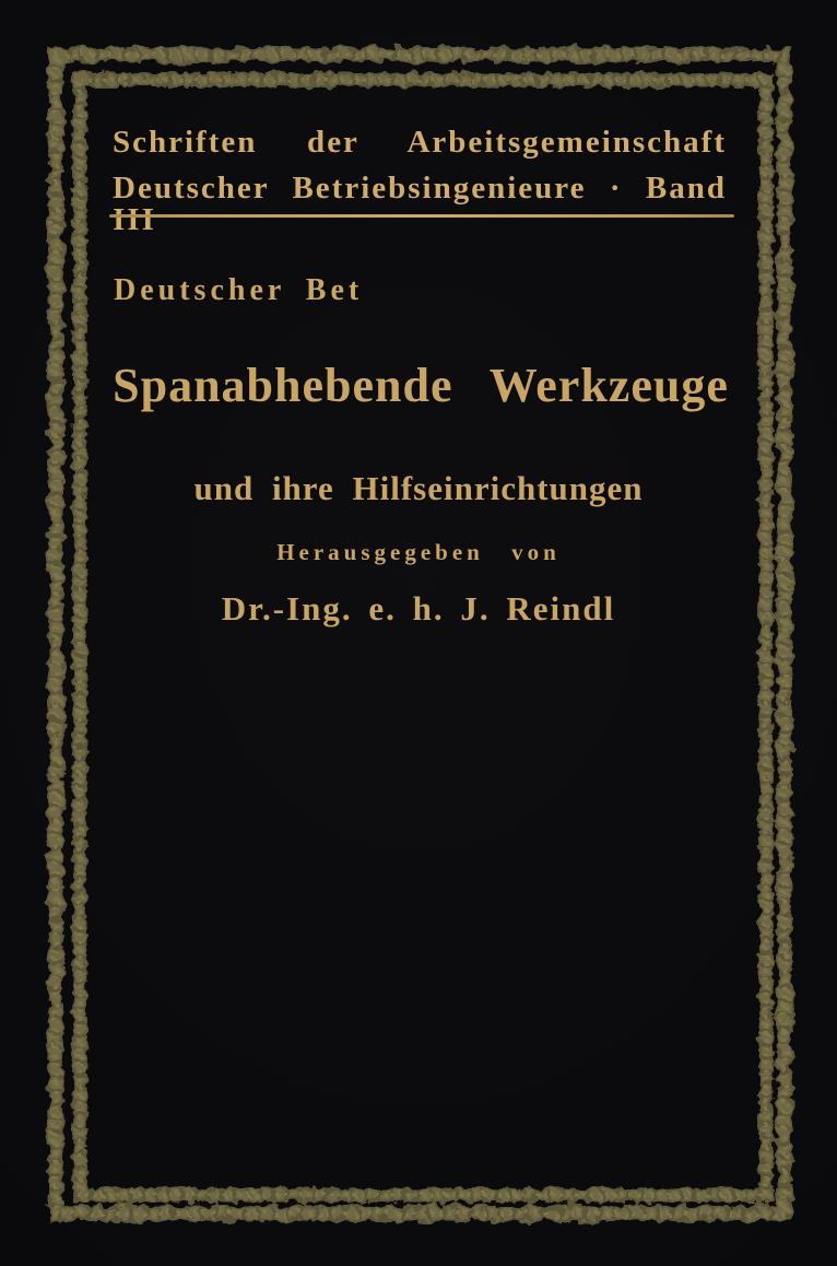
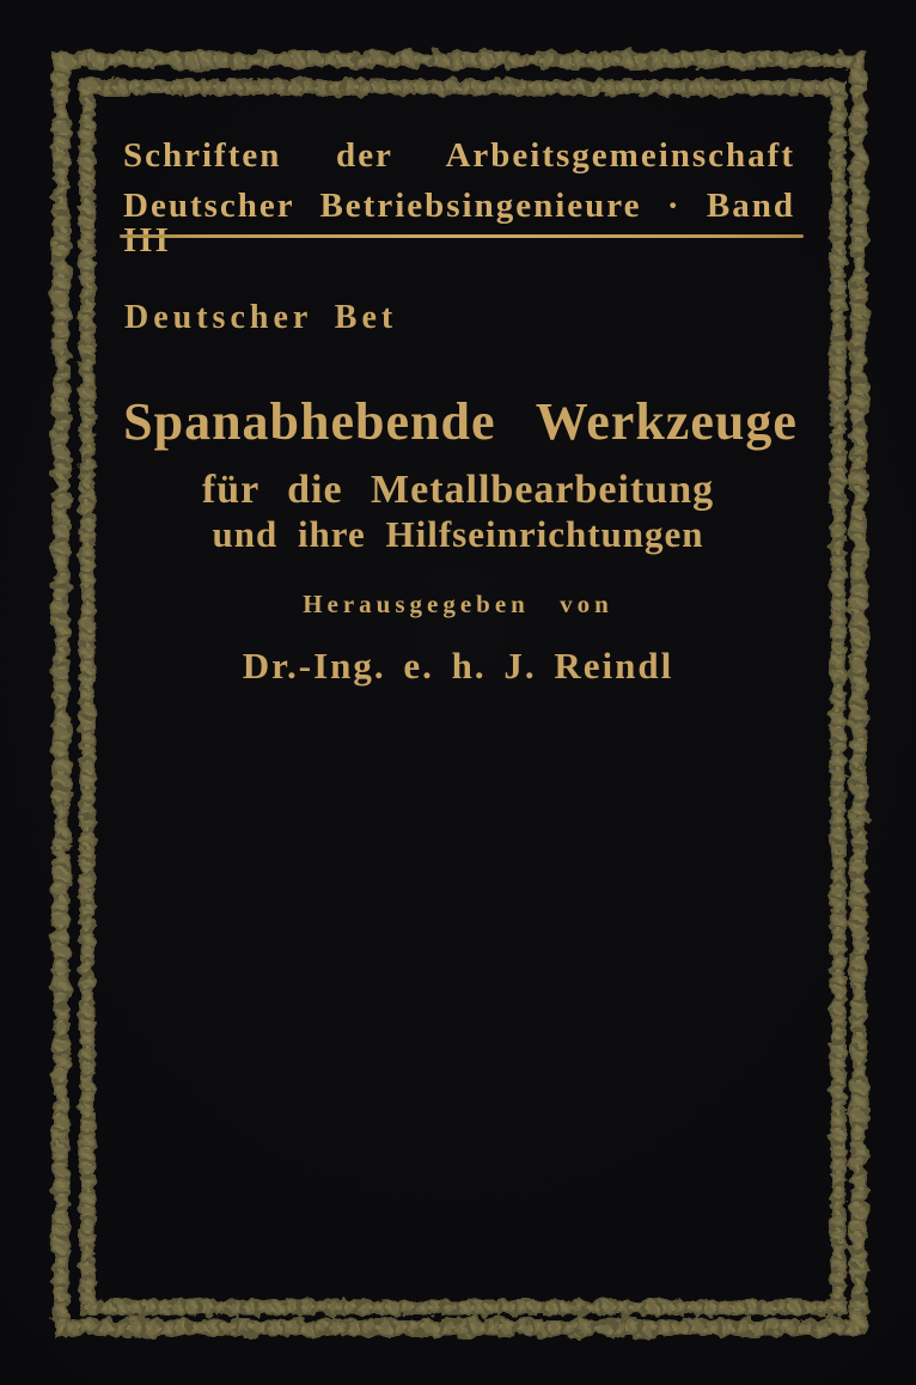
  Schriften der Arbeitsgemeinschaft
  Deutscher Betriebsingenieure · Band III
  Deutscher Bet
  Spanabhebende Werkzeuge
+ für die Metallbearbeitung
  und ihre Hilfseinrichtungen
  Herausgegeben von
  Dr.-Ing. e. h. J. Reindl
